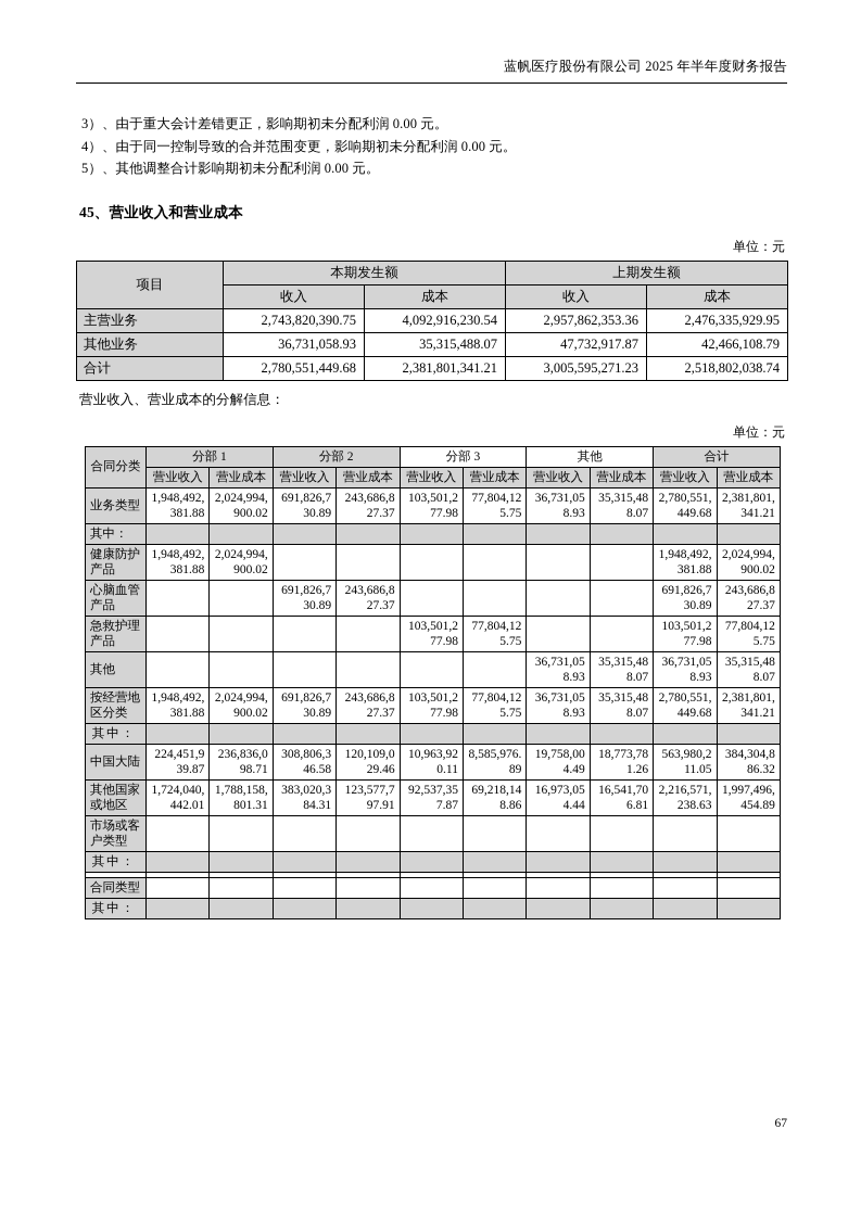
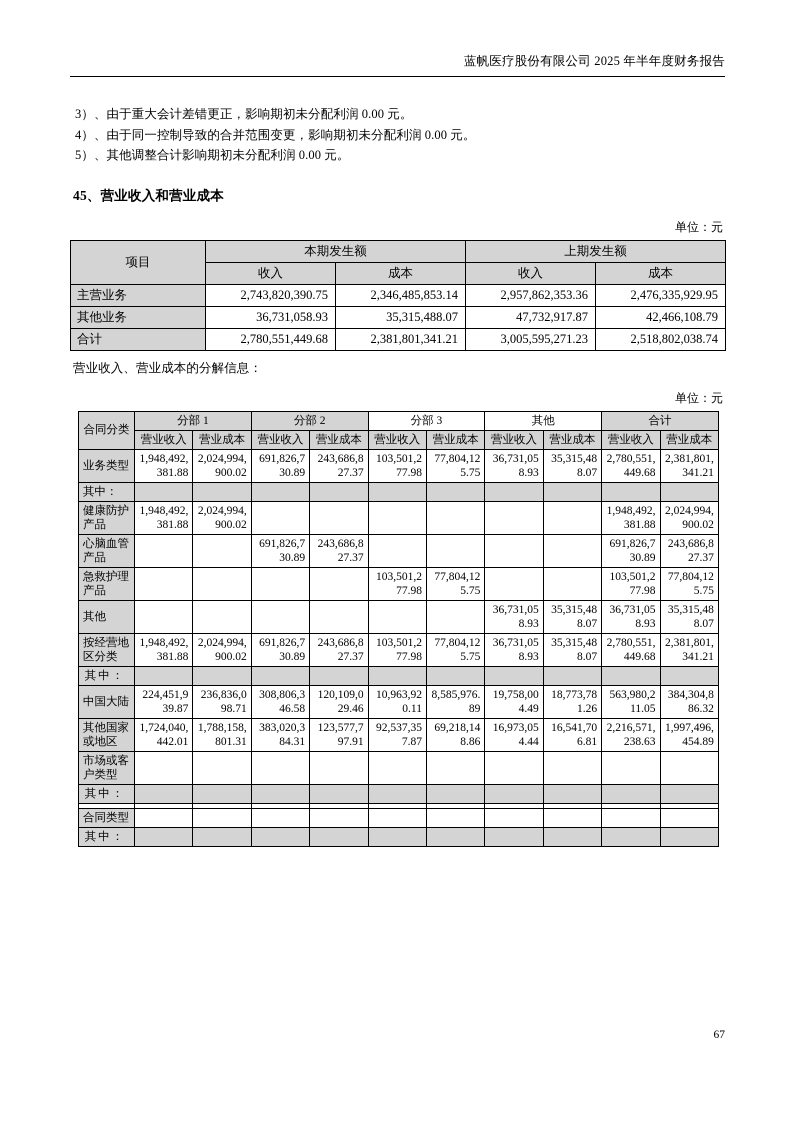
  蓝帆医疗股份有限公司 2025 年半年度财务报告
  3）、由于重大会计差错更正，影响期初未分配利润 0.00 元。
  4）、由于同一控制导致的合并范围变更，影响期初未分配利润 0.00 元。
  5）、其他调整合计影响期初未分配利润 0.00 元。
  45、营业收入和营业成本
  单位：元
  项目	本期发生额	上期发生额
  收入	成本	收入	成本
- 主营业务	2,743,820,390.75	4,092,916,230.54	2,957,862,353.36	2,476,335,929.95
+ 主营业务	2,743,820,390.75	2,346,485,853.14	2,957,862,353.36	2,476,335,929.95
  其他业务	36,731,058.93	35,315,488.07	47,732,917.87	42,466,108.79
  合计	2,780,551,449.68	2,381,801,341.21	3,005,595,271.23	2,518,802,038.74
  营业收入、营业成本的分解信息：
  单位：元
  合同分类	分部 1	分部 2	分部 3	其他	合计
  营业收入	营业成本	营业收入	营业成本	营业收入	营业成本	营业收入	营业成本	营业收入	营业成本
  业务类型	1,948,492,381.88	2,024,994,900.02	691,826,730.89	243,686,827.37	103,501,277.98	77,804,125.75	36,731,058.93	35,315,488.07	2,780,551,449.68	2,381,801,341.21
  其中：
  健康防护产品	1,948,492,381.88	2,024,994,900.02							1,948,492,381.88	2,024,994,900.02
  心脑血管产品			691,826,730.89	243,686,827.37					691,826,730.89	243,686,827.37
  急救护理产品					103,501,277.98	77,804,125.75			103,501,277.98	77,804,125.75
  其他							36,731,058.93	35,315,488.07	36,731,058.93	35,315,488.07
  按经营地区分类	1,948,492,381.88	2,024,994,900.02	691,826,730.89	243,686,827.37	103,501,277.98	77,804,125.75	36,731,058.93	35,315,488.07	2,780,551,449.68	2,381,801,341.21
  其中：
  中国大陆	224,451,939.87	236,836,098.71	308,806,346.58	120,109,029.46	10,963,920.11	8,585,976.89	19,758,004.49	18,773,781.26	563,980,211.05	384,304,886.32
  其他国家或地区	1,724,040,442.01	1,788,158,801.31	383,020,384.31	123,577,797.91	92,537,357.87	69,218,148.86	16,973,054.44	16,541,706.81	2,216,571,238.63	1,997,496,454.89
  市场或客户类型
  其中：
  合同类型
  其中：
  67
